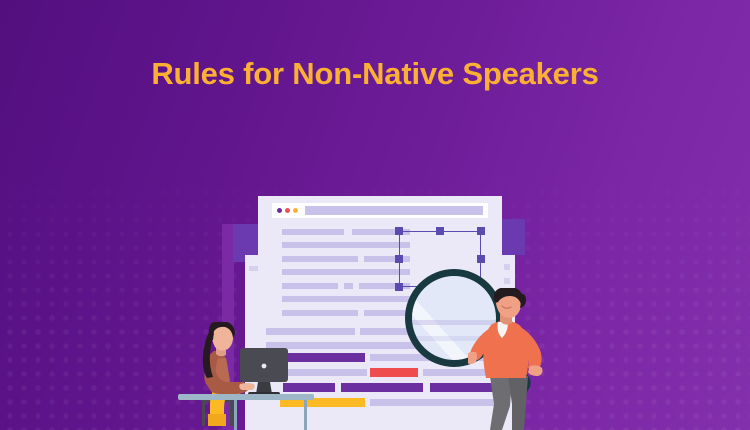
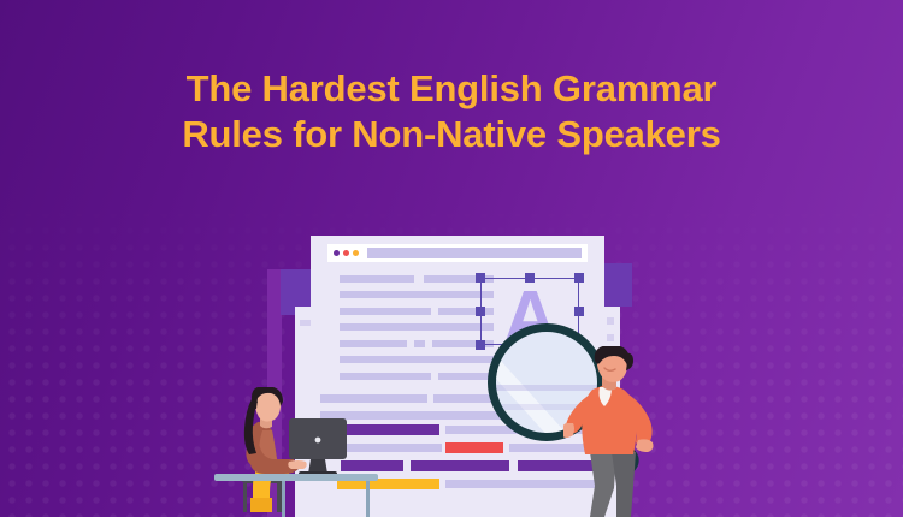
+ A
+ The Hardest English Grammar
  Rules for Non-Native Speakers
